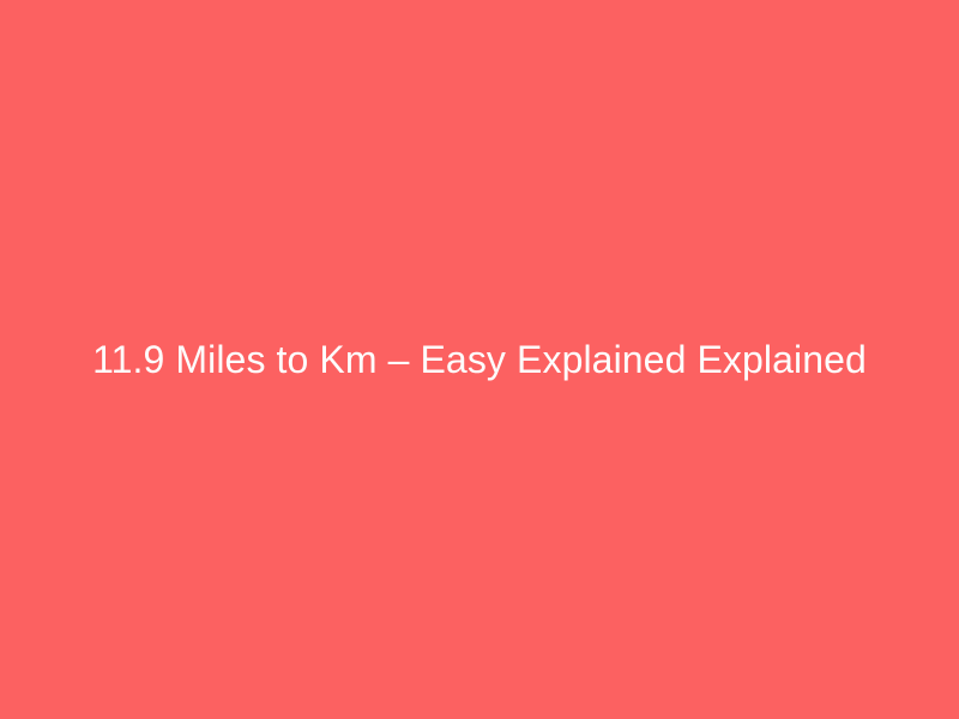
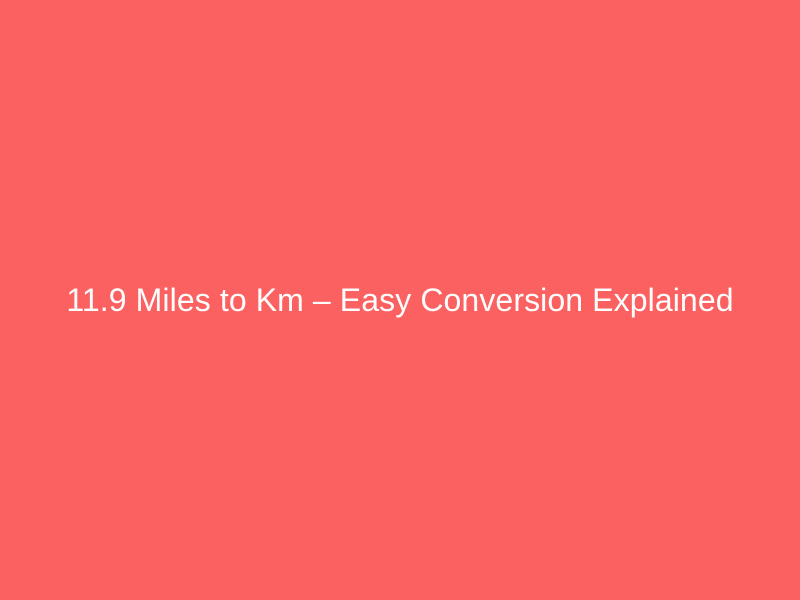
- 11.9 Miles to Km – Easy Explained Explained
+ 11.9 Miles to Km – Easy Conversion Explained
